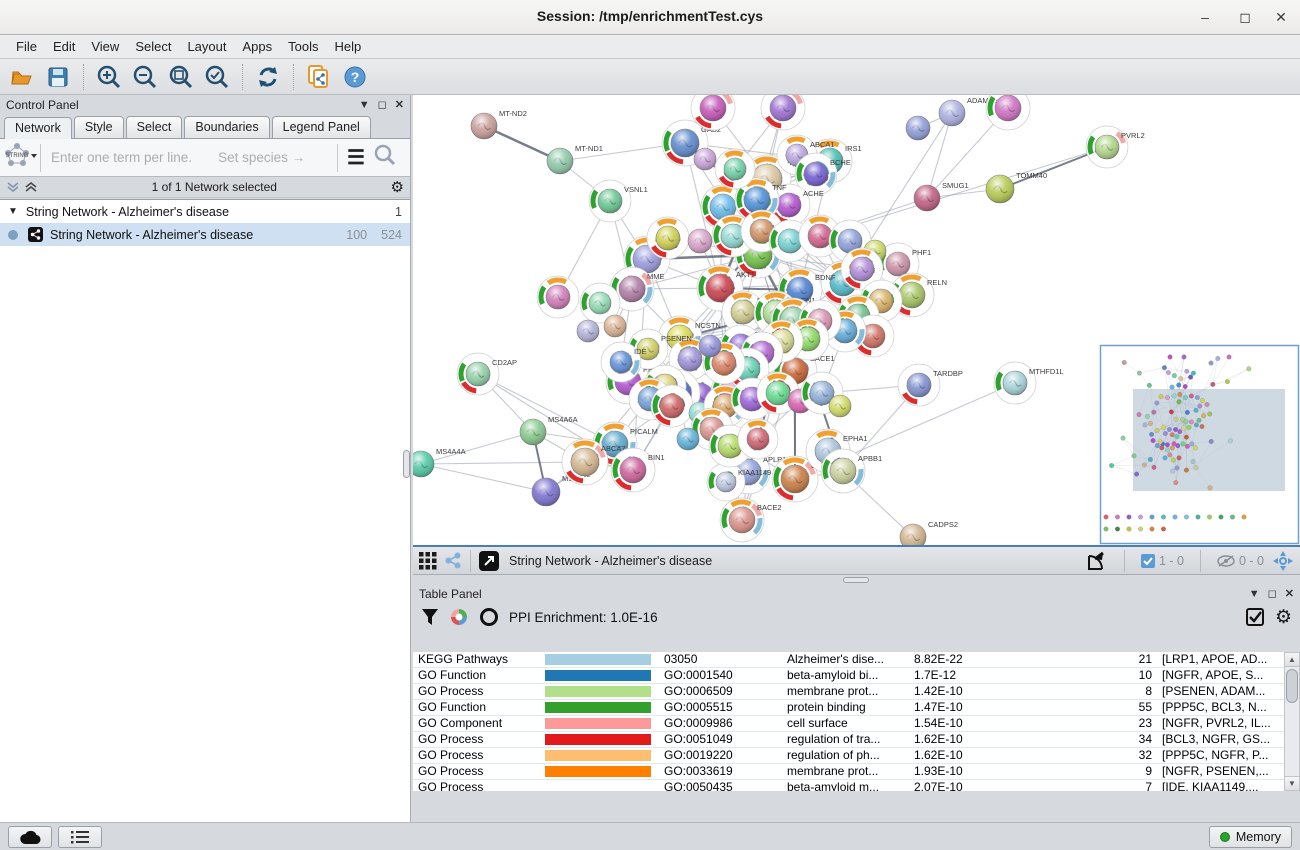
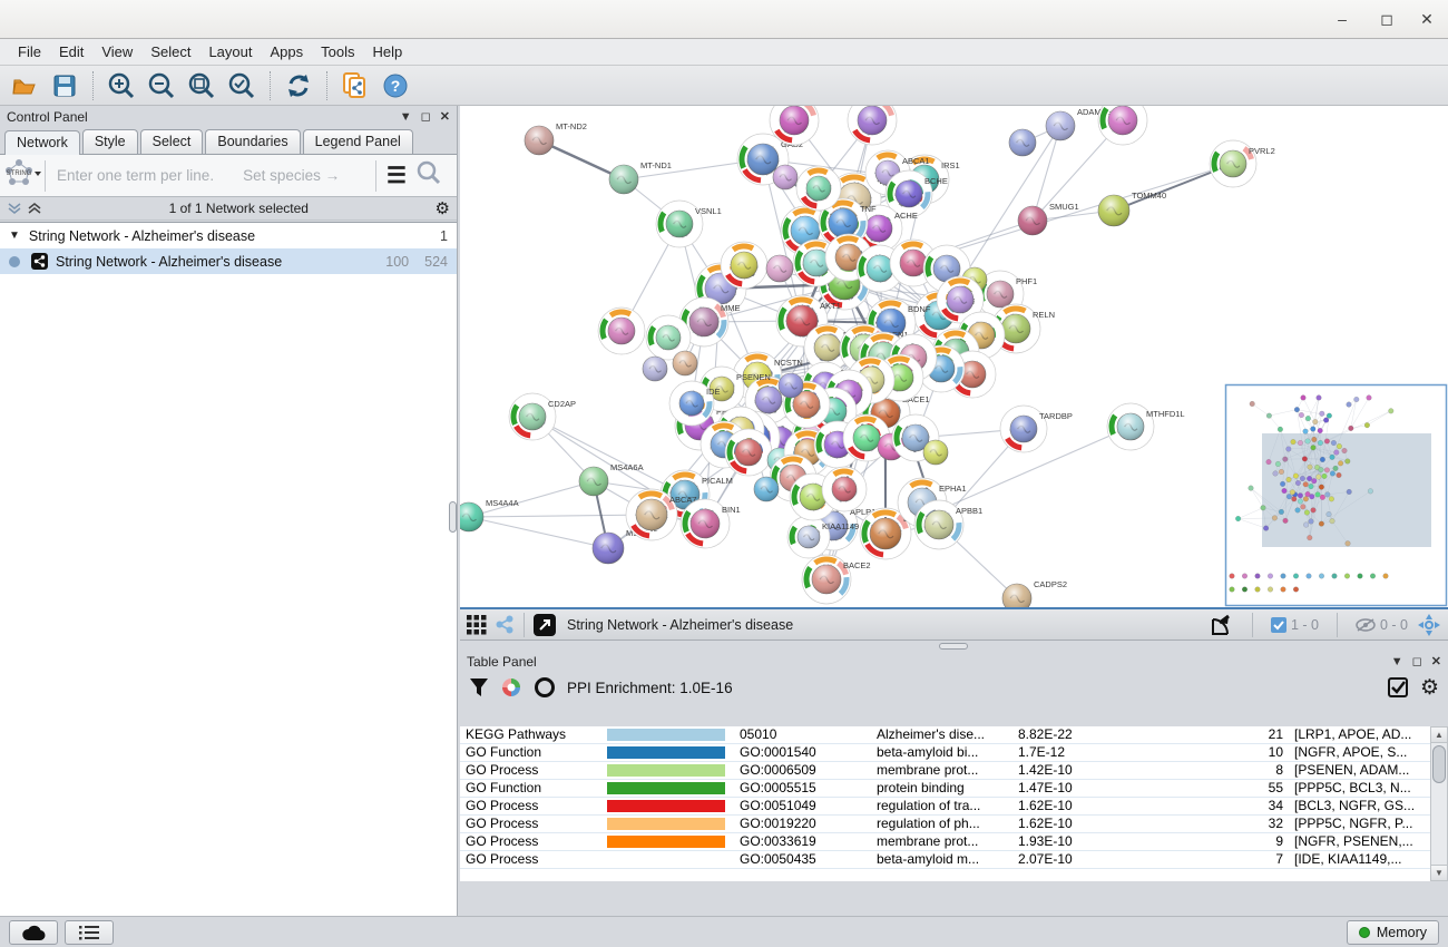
- Session: /tmp/enrichmentTest.cys
  –
  ◻
  ✕
  File
  Edit
  View
  Select
  Layout
  Apps
  Tools
  Help
  ?
  Control Panel
  ▼
  ◻
  ✕
  Network
  Style
  Select
  Boundaries
  Legend Panel
  Enter one term per line.
  Set species →
  ☰
  1 of 1 Network selected
  ⚙
  ▼
  String Network - Alzheimer's disease
  1
  String Network - Alzheimer's disease
  100
  524
  MT-ND2
  MT-ND1
  VSNL1
  PVRL2
  TOMM40
  SMUG1
  IRS1
  ABCA1
  BCHE
  ACHE
  TNF
  CD2AP
  MS4A6A
  MS4A4A
  PICALM
  ABCA7
  BIN1
  APLP
  KIAA1149
  BACE2
  EPHA1
  APBB1
  CADPS2
  PHF1
  RELN
  TARDBP
  MTHFD1L
  BDNF
  AKT1
  MME
  NCSTN
  ACE1
  PSENEN
  IDE
  String Network - Alzheimer's disease
  1 - 0
  0 - 0
  Table Panel
  ▼
  ◻
  ✕
  PPI Enrichment: 1.0E-16
  ⚙
  KEGG Pathways
- 03050
+ 05010
  Alzheimer's dise...
  8.82E-22
  21
  [LRP1, APOE, AD...
  GO Function
  GO:0001540
  beta-amyloid bi...
  1.7E-12
  10
  [NGFR, APOE, S...
  GO Process
  GO:0006509
  membrane prot...
  1.42E-10
  8
  [PSENEN, ADAM...
  GO Function
  GO:0005515
  protein binding
  1.47E-10
  55
  [PPP5C, BCL3, N...
- GO Component
- GO:0009986
- cell surface
- 1.54E-10
- 23
- [NGFR, PVRL2, IL...
  GO Process
  GO:0051049
  regulation of tra...
  1.62E-10
  34
  [BCL3, NGFR, GS...
  GO Process
  GO:0019220
  regulation of ph...
  1.62E-10
  32
  [PPP5C, NGFR, P...
  GO Process
  GO:0033619
  membrane prot...
  1.93E-10
  9
  [NGFR, PSENEN,...
  GO Process
  GO:0050435
  beta-amyloid m...
  2.07E-10
  7
  [IDE, KIAA1149,...
  ▲
  ▼
  Memory
